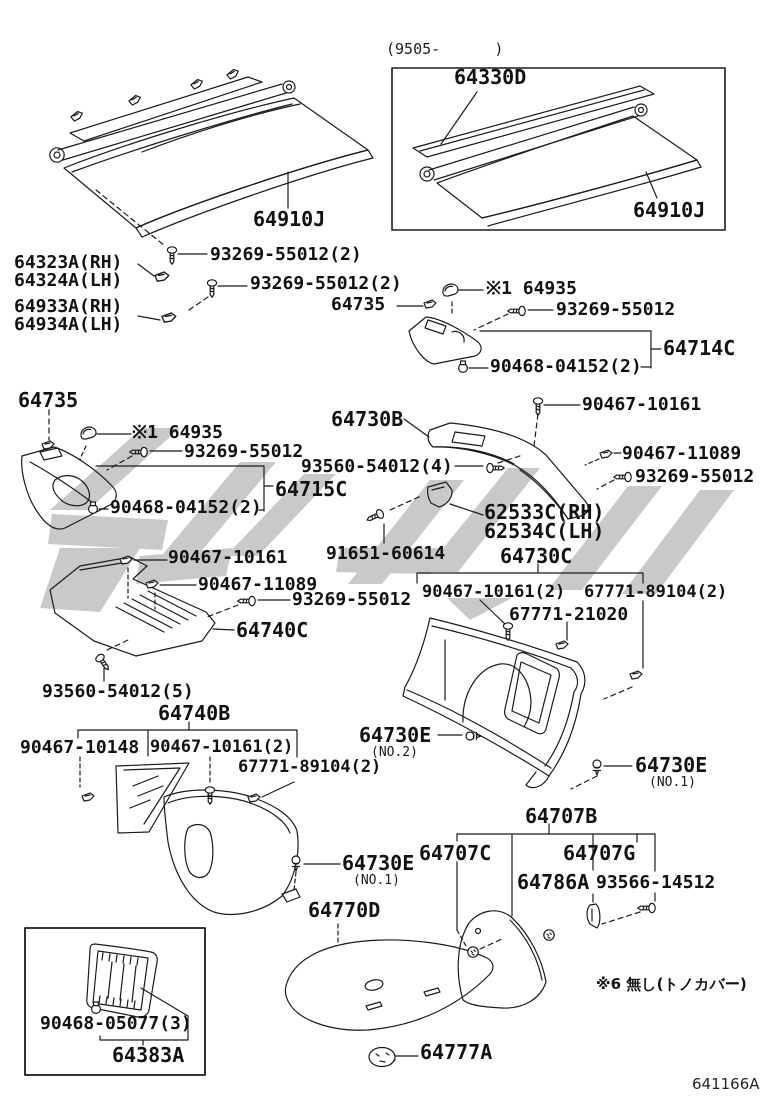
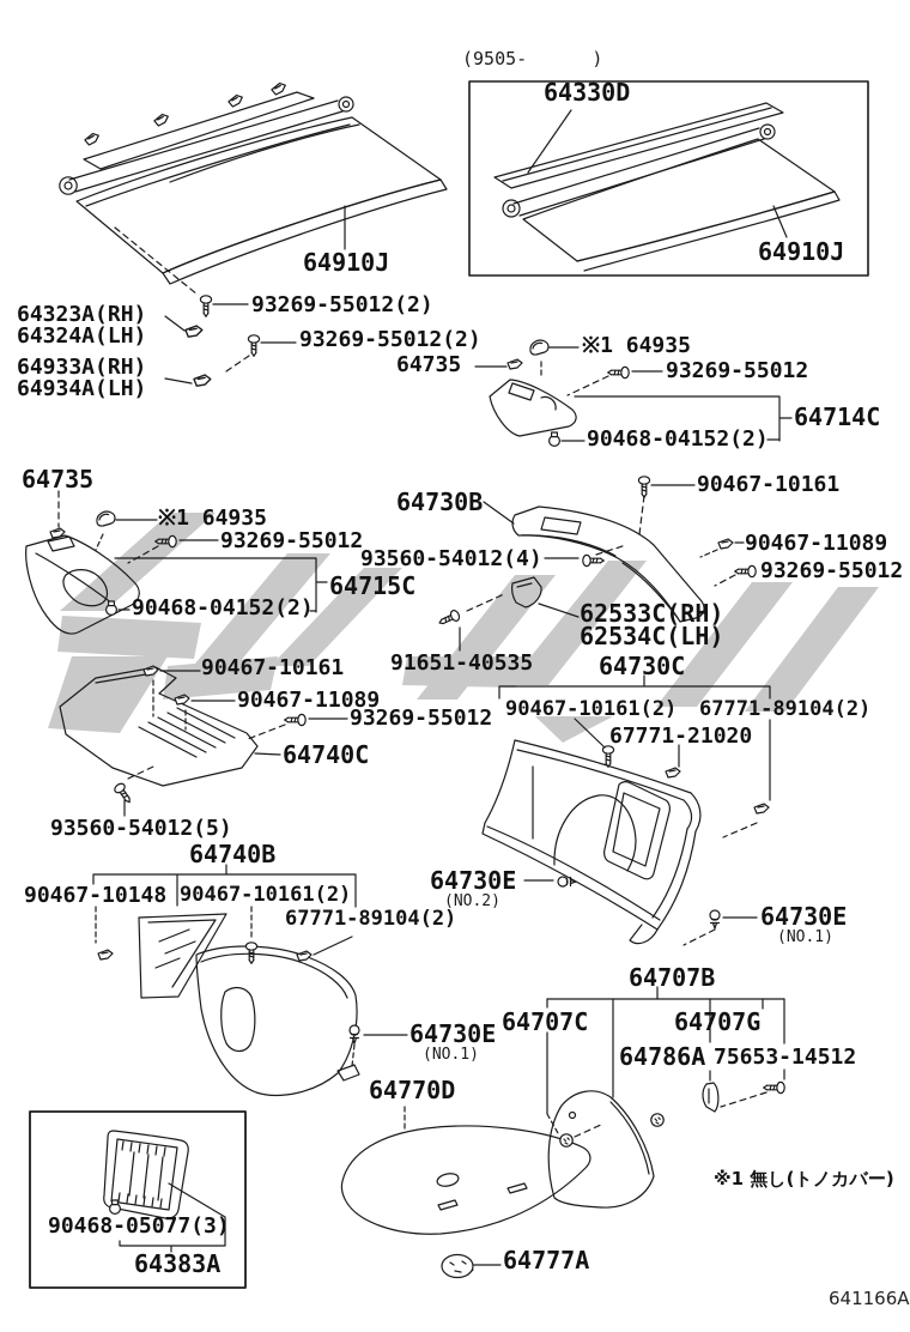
  (9505- )
  64330D
  64910J
  64910J
  93269-55012(2)
  64323A(RH)
  64324A(LH)
  93269-55012(2)
  64933A(RH)
  64934A(LH)
  64735
  ※1 64935
  93269-55012
  64714C
  90468-04152(2)
  64735
  ※1 64935
  93269-55012
  64730B
  90467-10161
  93560-54012(4)
  90467-11089
  93269-55012
  64715C
  62533C(RH)
  62534C(LH)
  90468-04152(2)
  90467-10161
- 91651-60614
+ 91651-40535
  64730C
  90467-11089
  93269-55012
  90467-10161(2)
  67771-89104(2)
  67771-21020
  64740C
  93560-54012(5)
  64740B
  64730E
  (NO.2)
  90467-10148
  90467-10161(2)
  67771-89104(2)
  64730E
  (NO.1)
  64730E
  (NO.1)
  64770D
  64707B
  64707C
  64707G
  64786A
- 93566-14512
+ 75653-14512
- ※6 無し(トノカバー)
+ ※1 無し(トノカバー)
  90468-05077(3)
  64383A
  64777A
  641166A
